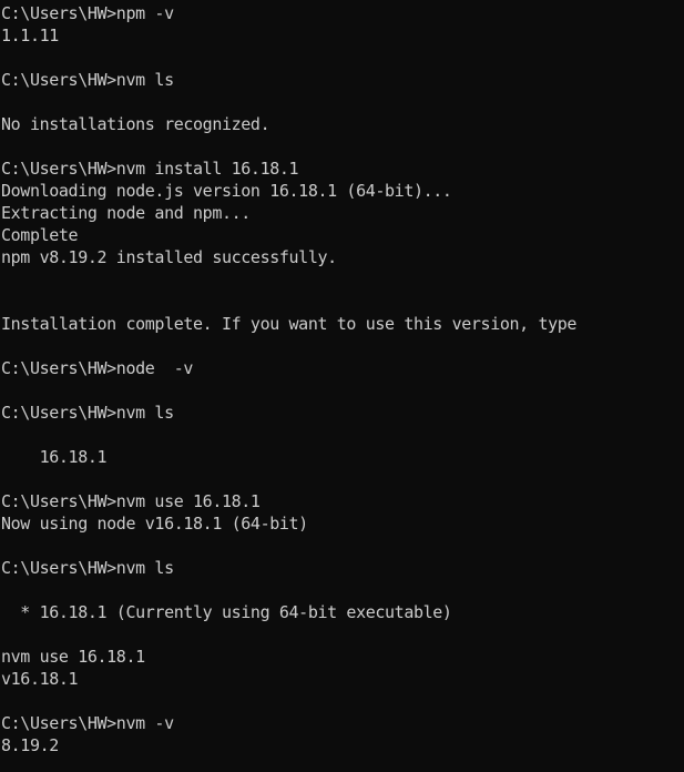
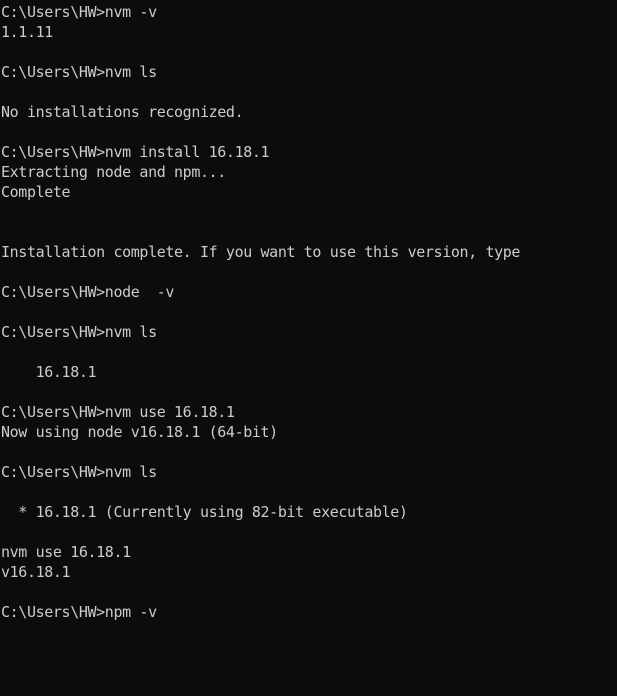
- C:\Users\HW>npm -v
+ C:\Users\HW>nvm -v
  1.1.11
  C:\Users\HW>nvm ls
  No installations recognized.
  C:\Users\HW>nvm install 16.18.1
- Downloading node.js version 16.18.1 (64-bit)...
  Extracting node and npm...
  Complete
- npm v8.19.2 installed successfully.
  Installation complete. If you want to use this version, type
  C:\Users\HW>node -v
  C:\Users\HW>nvm ls
  16.18.1
  C:\Users\HW>nvm use 16.18.1
  Now using node v16.18.1 (64-bit)
  C:\Users\HW>nvm ls
- * 16.18.1 (Currently using 64-bit executable)
+ * 16.18.1 (Currently using 82-bit executable)
  nvm use 16.18.1
  v16.18.1
- C:\Users\HW>nvm -v
+ C:\Users\HW>npm -v
- 8.19.2
